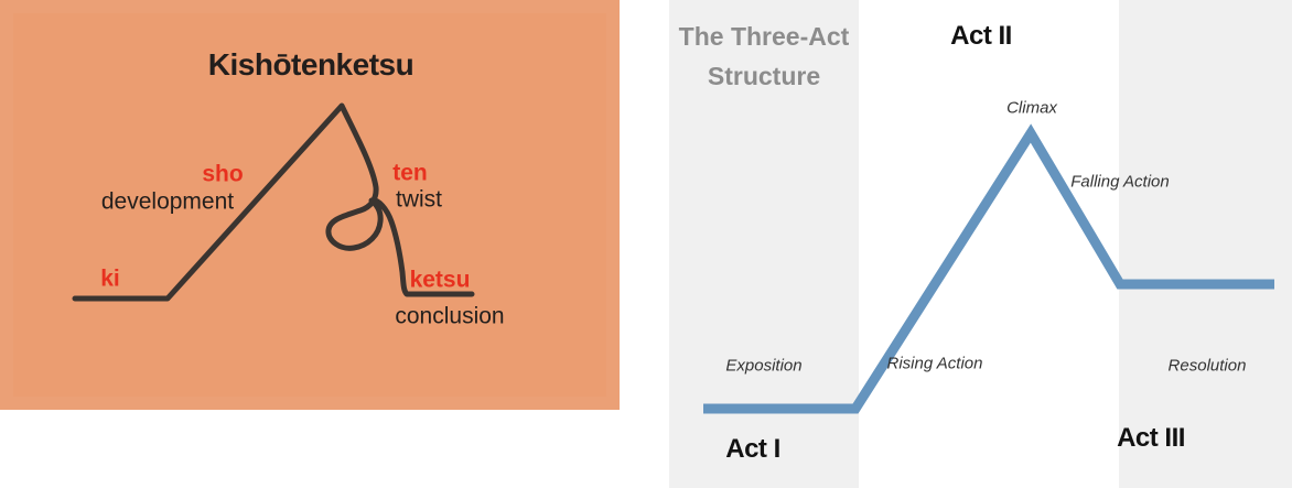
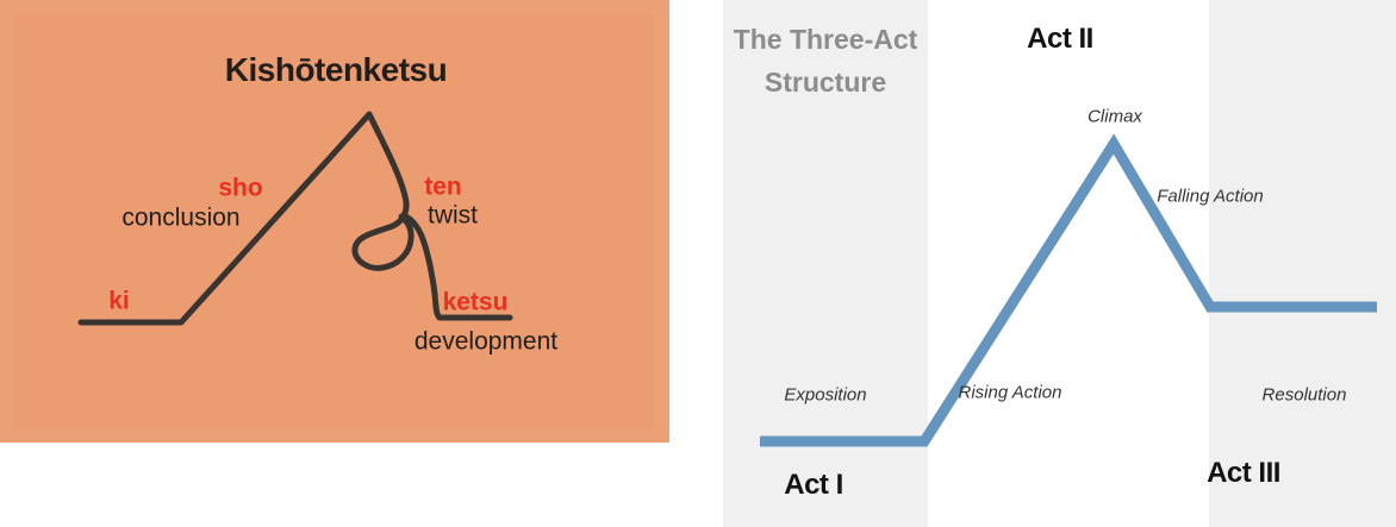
  Kishōtenketsu
  ki
  sho
- development
+ conclusion
  ten
  twist
  ketsu
- conclusion
+ development
  The Three-Act Structure
  Act I
  Act II
  Act III
  Exposition
  Rising Action
  Climax
  Falling Action
  Resolution
